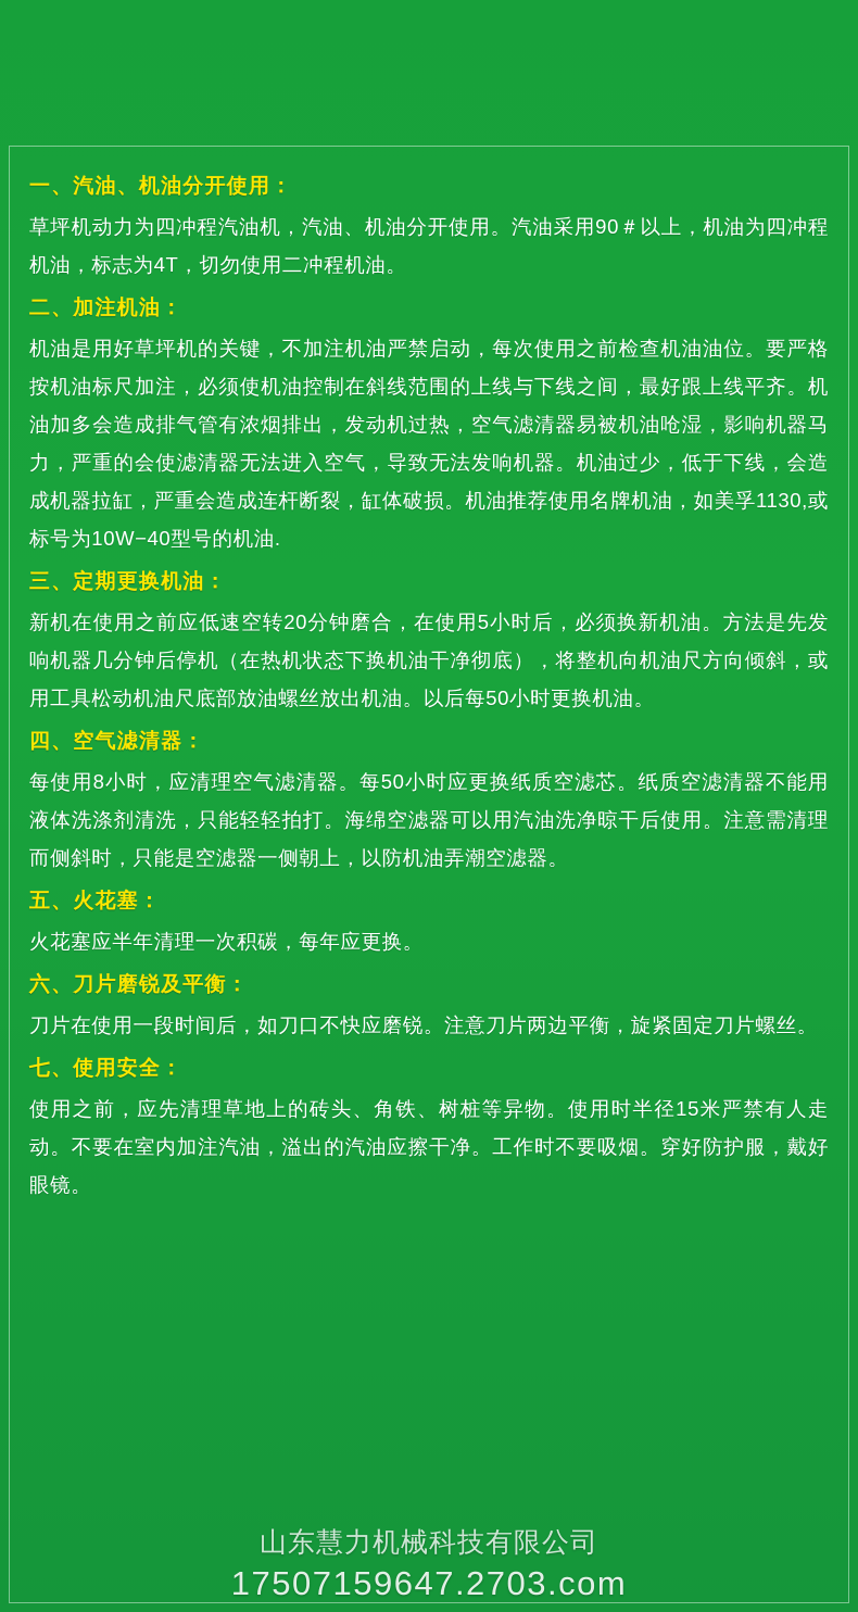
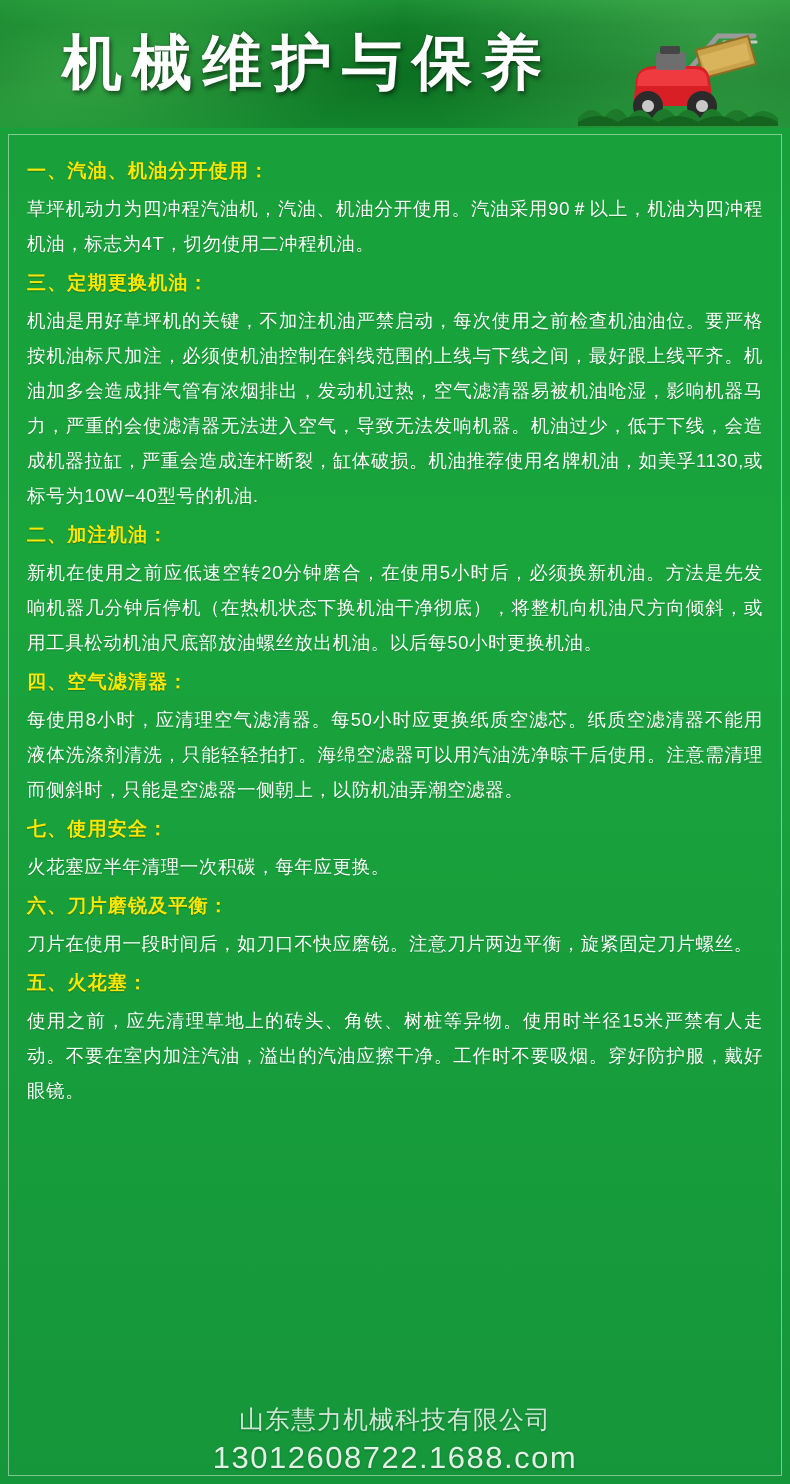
+ 机械维护与保养
  一、汽油、机油分开使用：
  草坪机动力为四冲程汽油机，汽油、机油分开使用。汽油采用90＃以上，机油为四冲程机油，标志为4T，切勿使用二冲程机油。
- 二、加注机油：
+ 三、定期更换机油：
  机油是用好草坪机的关键，不加注机油严禁启动，每次使用之前检查机油油位。要严格按机油标尺加注，必须使机油控制在斜线范围的上线与下线之间，最好跟上线平齐。机油加多会造成排气管有浓烟排出，发动机过热，空气滤清器易被机油呛湿，影响机器马力，严重的会使滤清器无法进入空气，导致无法发响机器。机油过少，低于下线，会造成机器拉缸，严重会造成连杆断裂，缸体破损。机油推荐使用名牌机油，如美孚1130,或标号为10W−40型号的机油.
- 三、定期更换机油：
+ 二、加注机油：
  新机在使用之前应低速空转20分钟磨合，在使用5小时后，必须换新机油。方法是先发响机器几分钟后停机（在热机状态下换机油干净彻底），将整机向机油尺方向倾斜，或用工具松动机油尺底部放油螺丝放出机油。以后每50小时更换机油。
  四、空气滤清器：
  每使用8小时，应清理空气滤清器。每50小时应更换纸质空滤芯。纸质空滤清器不能用液体洗涤剂清洗，只能轻轻拍打。海绵空滤器可以用汽油洗净晾干后使用。注意需清理而侧斜时，只能是空滤器一侧朝上，以防机油弄潮空滤器。
- 五、火花塞：
+ 七、使用安全：
  火花塞应半年清理一次积碳，每年应更换。
  六、刀片磨锐及平衡：
  刀片在使用一段时间后，如刀口不快应磨锐。注意刀片两边平衡，旋紧固定刀片螺丝。
- 七、使用安全：
+ 五、火花塞：
  使用之前，应先清理草地上的砖头、角铁、树桩等异物。使用时半径15米严禁有人走动。不要在室内加注汽油，溢出的汽油应擦干净。工作时不要吸烟。穿好防护服，戴好眼镜。
  山东慧力机械科技有限公司
- 17507159647.2703.com
+ 13012608722.1688.com
